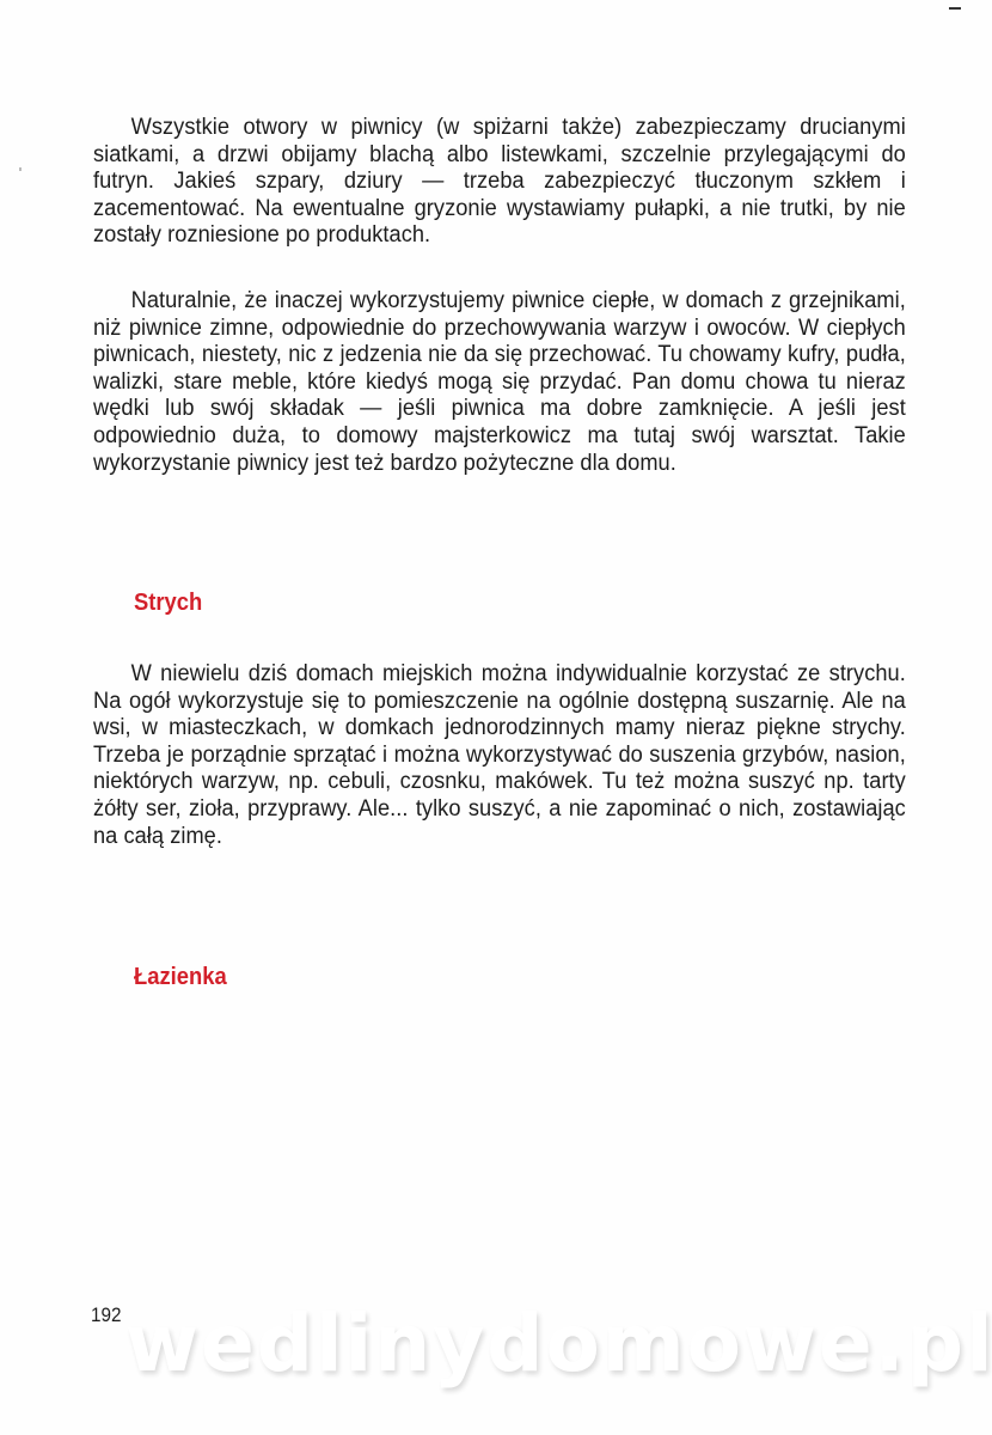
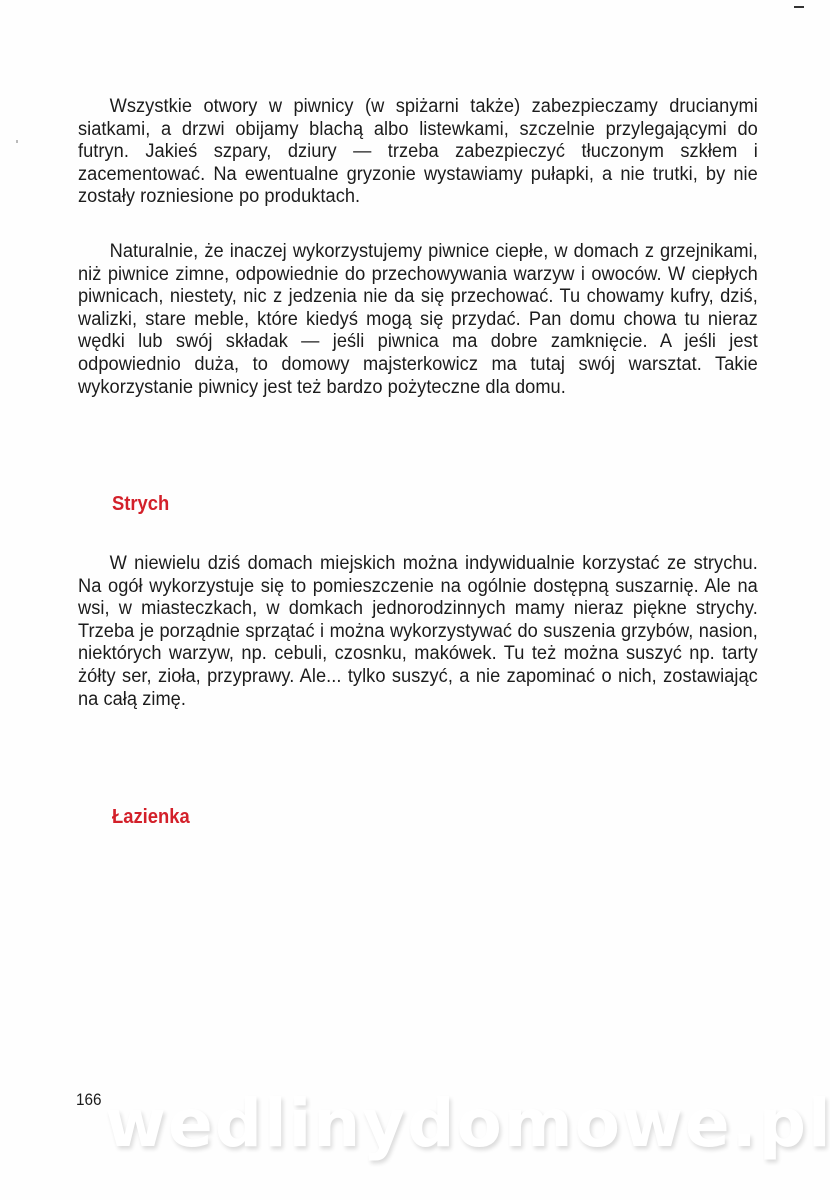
  Wszystkie otwory w piwnicy (w spiżarni także) zabezpieczamy drucianymi siatkami, a drzwi obijamy blachą albo listewkami, szczelnie przylegającymi do futryn. Jakieś szpary, dziury — trzeba zabezpieczyć tłuczonym szkłem i zacementować. Na ewentualne gryzonie wystawiamy pułapki, a nie trutki, by nie zostały rozniesione po produktach.
- Naturalnie, że inaczej wykorzystujemy piwnice ciepłe, w domach z grzejnikami, niż piwnice zimne, odpowiednie do przechowywania warzyw i owoców. W ciepłych piwnicach, niestety, nic z jedzenia nie da się przechować. Tu chowamy kufry, pudła, walizki, stare meble, które kiedyś mogą się przydać. Pan domu chowa tu nieraz wędki lub swój składak — jeśli piwnica ma dobre zamknięcie. A jeśli jest odpowiednio duża, to domowy majsterkowicz ma tutaj swój warsztat. Takie wykorzystanie piwnicy jest też bardzo pożyteczne dla domu.
+ Naturalnie, że inaczej wykorzystujemy piwnice ciepłe, w domach z grzejnikami, niż piwnice zimne, odpowiednie do przechowywania warzyw i owoców. W ciepłych piwnicach, niestety, nic z jedzenia nie da się przechować. Tu chowamy kufry, dziś, walizki, stare meble, które kiedyś mogą się przydać. Pan domu chowa tu nieraz wędki lub swój składak — jeśli piwnica ma dobre zamknięcie. A jeśli jest odpowiednio duża, to domowy majsterkowicz ma tutaj swój warsztat. Takie wykorzystanie piwnicy jest też bardzo pożyteczne dla domu.
  Strych
  W niewielu dziś domach miejskich można indywidualnie korzystać ze strychu. Na ogół wykorzystuje się to pomieszczenie na ogólnie dostępną suszarnię. Ale na wsi, w miasteczkach, w domkach jednorodzinnych mamy nieraz piękne strychy. Trzeba je porządnie sprzątać i można wykorzystywać do suszenia grzybów, nasion, niektórych warzyw, np. cebuli, czosnku, makówek. Tu też można suszyć np. tarty żółty ser, zioła, przyprawy. Ale... tylko suszyć, a nie zapominać o nich, zostawiając na całą zimę.
  Łazienka
  wedlinydomowe.pl
- 192
+ 166
